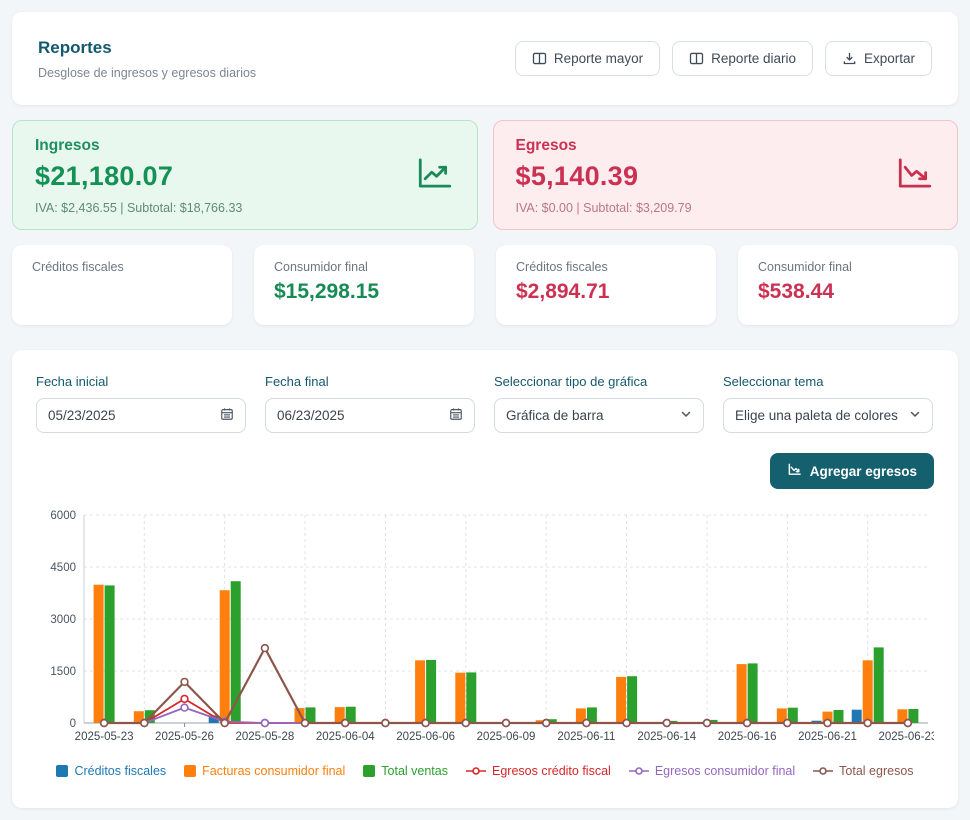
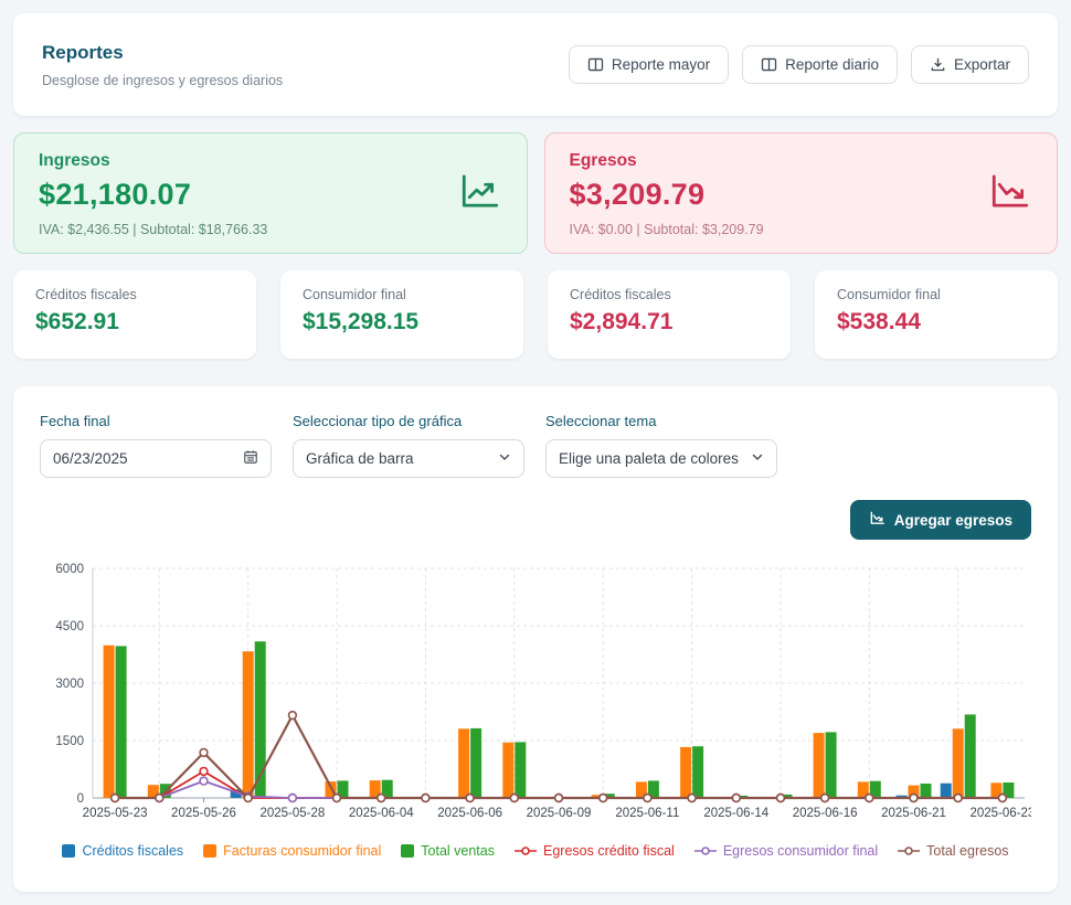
  Reportes
  Desglose de ingresos y egresos diarios
  Reporte mayor
  Reporte diario
  Exportar
  Ingresos
  $21,180.07
  IVA: $2,436.55 | Subtotal: $18,766.33
  Egresos
- $5,140.39
+ $3,209.79
  IVA: $0.00 | Subtotal: $3,209.79
  Créditos fiscales
+ $652.91
  Consumidor final
  $15,298.15
  Créditos fiscales
  $2,894.71
  Consumidor final
  $538.44
- Fecha inicial
- 05/23/2025
  Fecha final
  06/23/2025
  Seleccionar tipo de gráfica
  Gráfica de barra
  Seleccionar tema
  Elige una paleta de colores
  Agregar egresos
  0
  1500
  3000
  4500
  6000
  2025-05-23
  2025-05-26
  2025-05-28
  2025-06-04
  2025-06-06
  2025-06-09
  2025-06-11
  2025-06-14
  2025-06-16
  2025-06-21
  2025-06-2
  Créditos fiscales
  Facturas consumidor final
  Total ventas
  Egresos crédito fiscal
  Egresos consumidor final
  Total egresos
